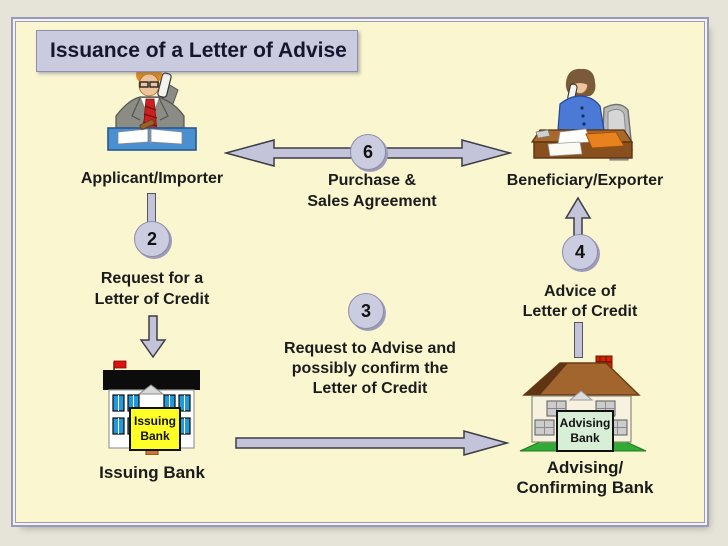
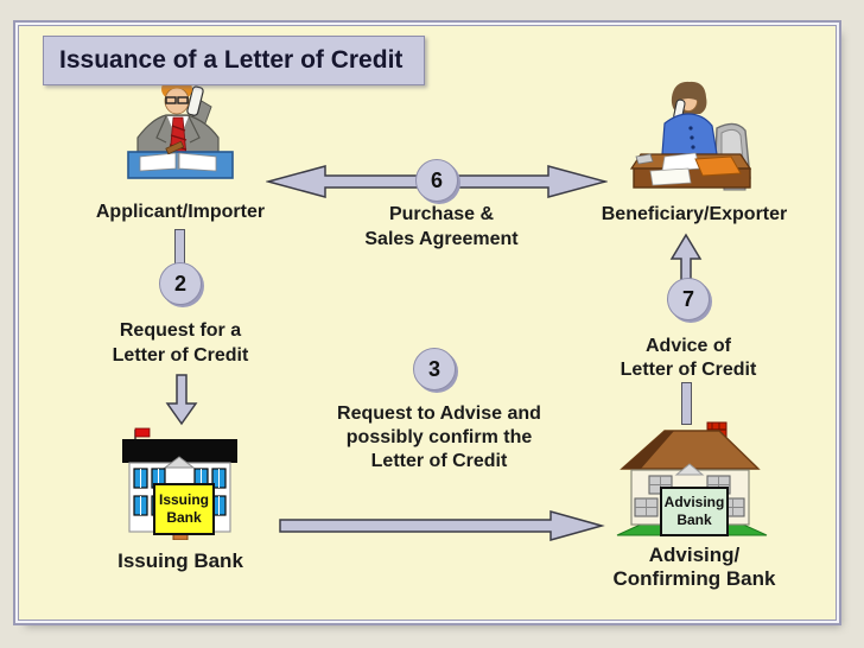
- Issuance of a Letter of Advise
+ Issuance of a Letter of Credit
  Applicant/Importer
  Beneficiary/Exporter
  6
  Purchase &
  Sales Agreement
  2
  Request for a
  Letter of Credit
  Issuing Bank
  Issuing Bank
  3
  Request to Advise and
  possibly confirm the
  Letter of Credit
- 4
+ 7
  Advice of
  Letter of Credit
  Advising Bank
  Advising/
  Confirming Bank
